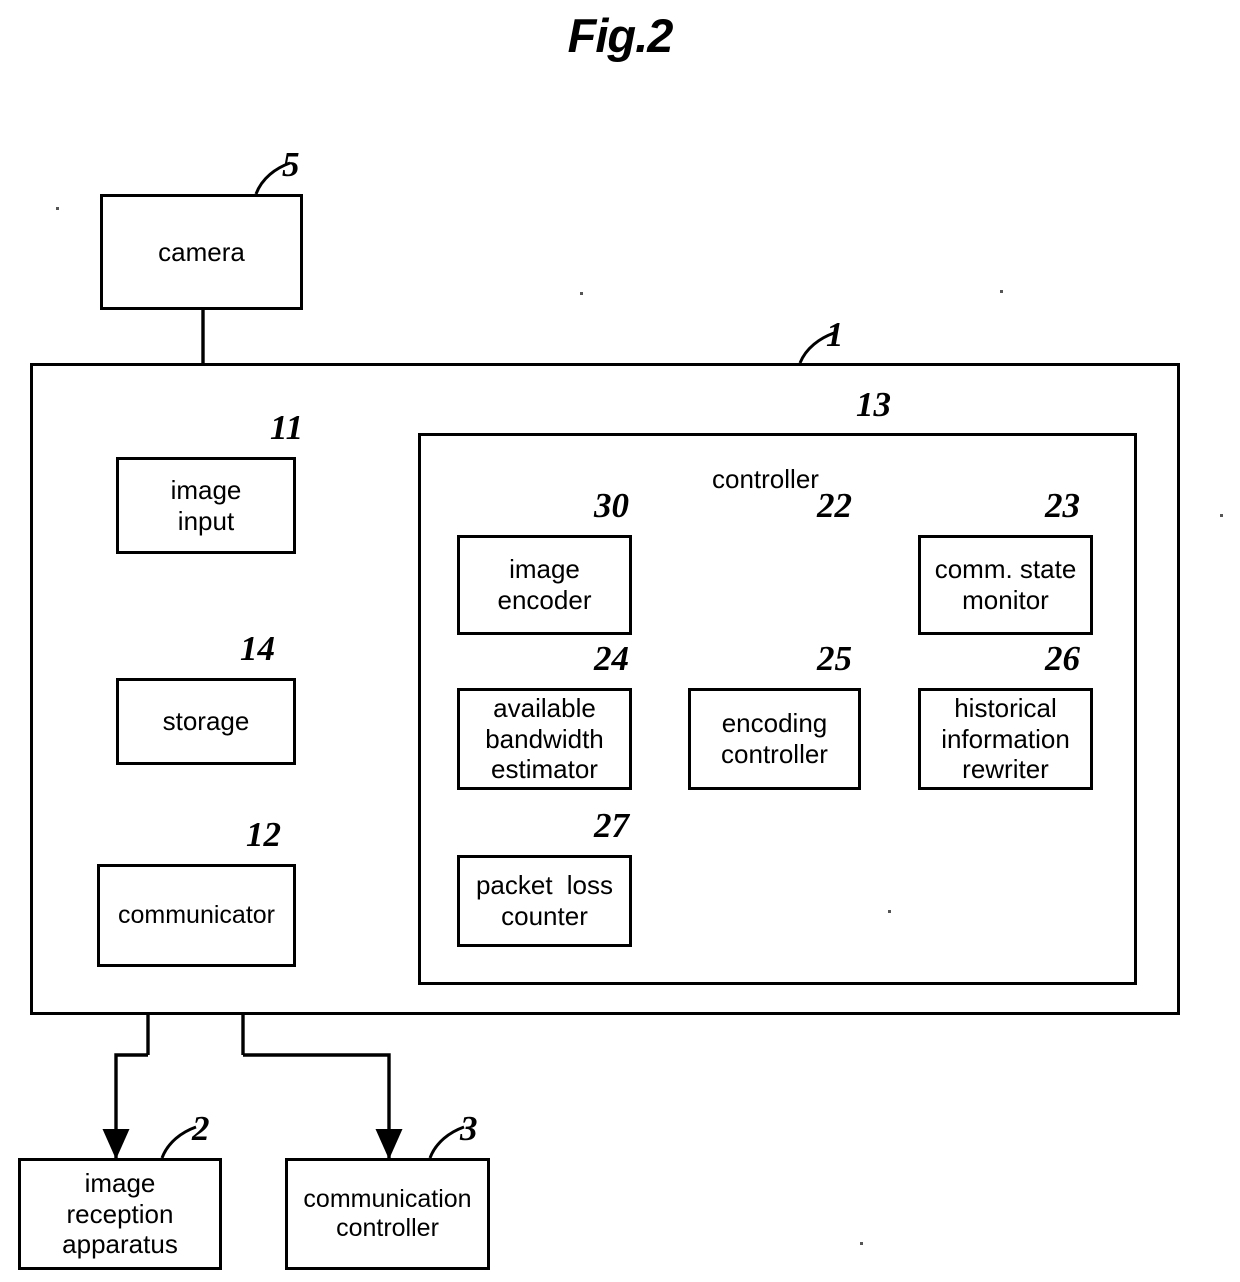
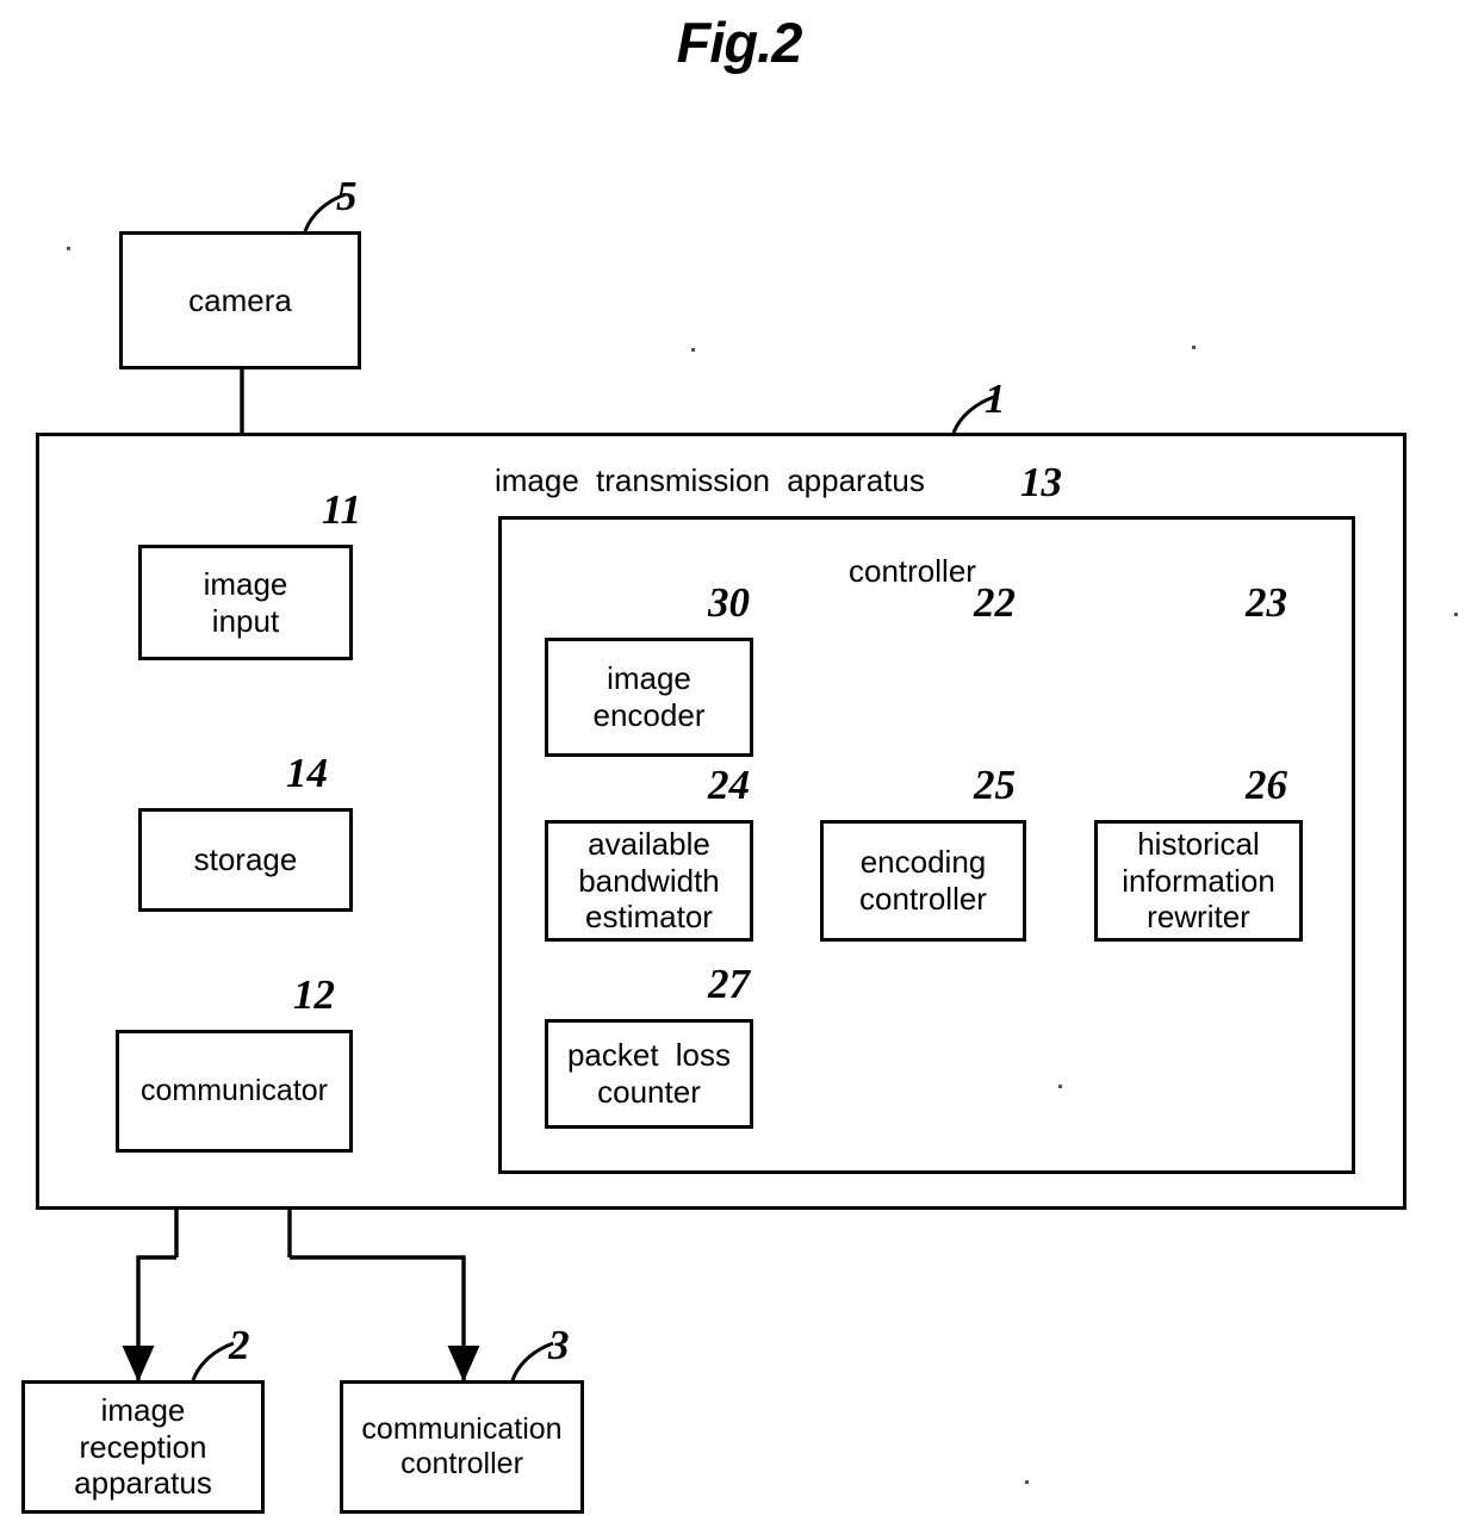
  Fig.2
+ image transmission apparatus
  1
  controller
  13
  camera
  5
  image
  input
  11
  storage
  14
  communicator
  12
  image
  encoder
  30
  22
- comm. state
- monitor
  23
  available
  bandwidth
  estimator
  24
  encoding
  controller
  25
  historical
  information
  rewriter
  26
  packet loss
  counter
  27
  image
  reception
  apparatus
  2
  communication
  controller
  3
